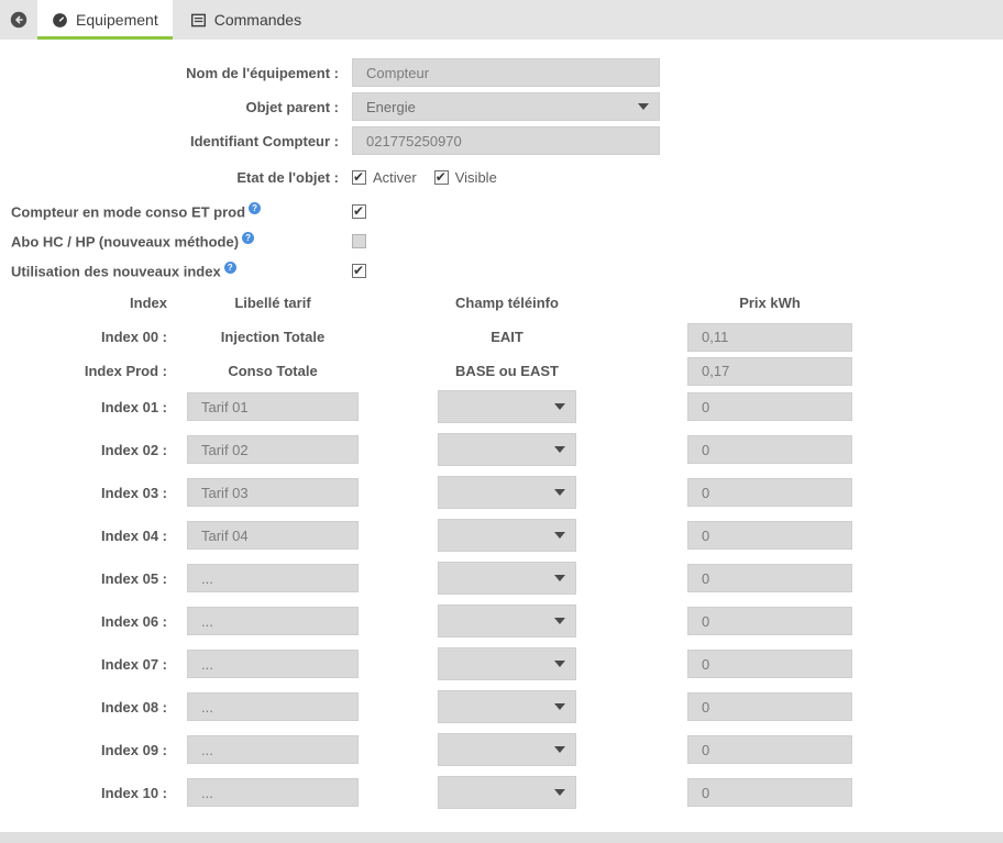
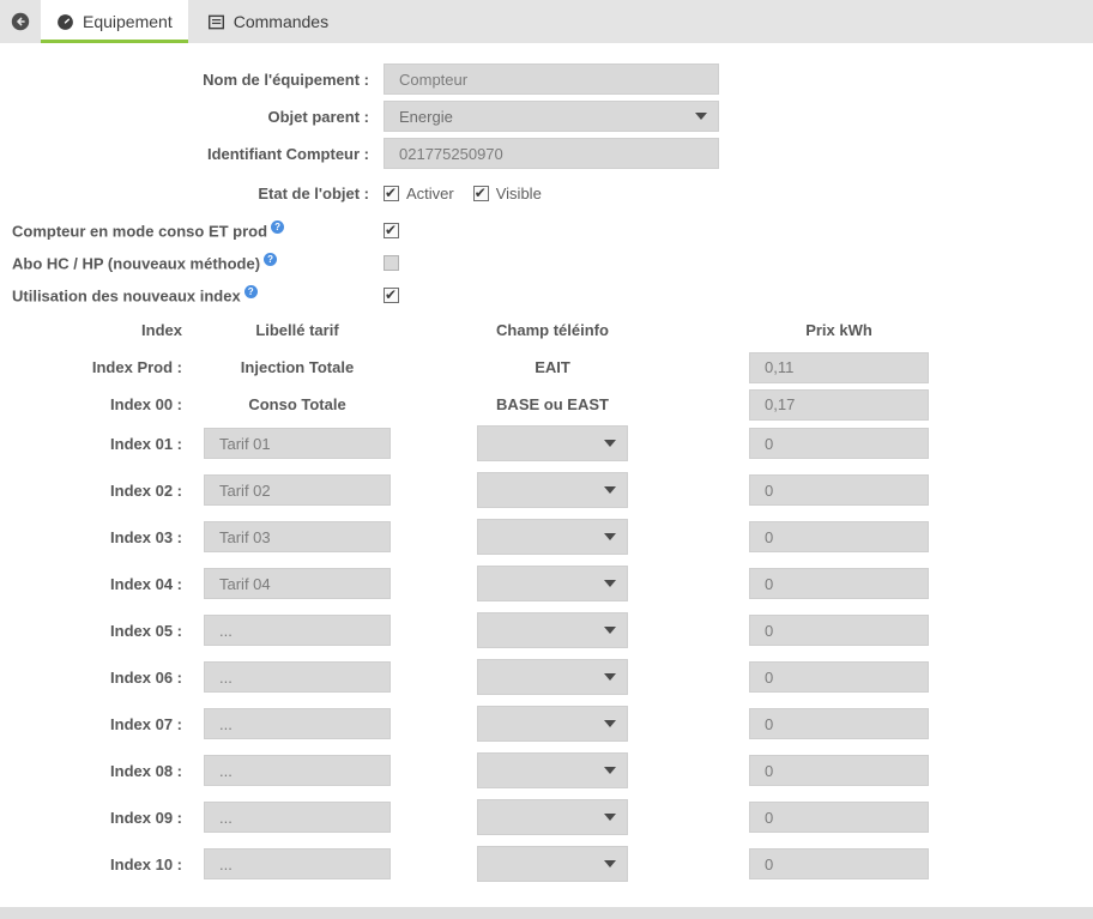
  Equipement
  Commandes
  Nom de l'équipement :
  Compteur
  Objet parent :
  Energie
  Identifiant Compteur :
  021775250970
  Etat de l'objet :
  Activer
  Visible
  Compteur en mode conso ET prod ?
  Abo HC / HP (nouveaux méthode) ?
  Utilisation des nouveaux index ?
  Index
  Libellé tarif
  Champ téléinfo
  Prix kWh
- Index 00 :
+ Index Prod :
  Injection Totale
  EAIT
  0,11
- Index Prod :
+ Index 00 :
  Conso Totale
  BASE ou EAST
  0,17
  Index 01 :
  Tarif 01
  0
  Index 02 :
  Tarif 02
  0
  Index 03 :
  Tarif 03
  0
  Index 04 :
  Tarif 04
  0
  Index 05 :
  ...
  0
  Index 06 :
  ...
  0
  Index 07 :
  ...
  0
  Index 08 :
  ...
  0
  Index 09 :
  ...
  0
  Index 10 :
  ...
  0
